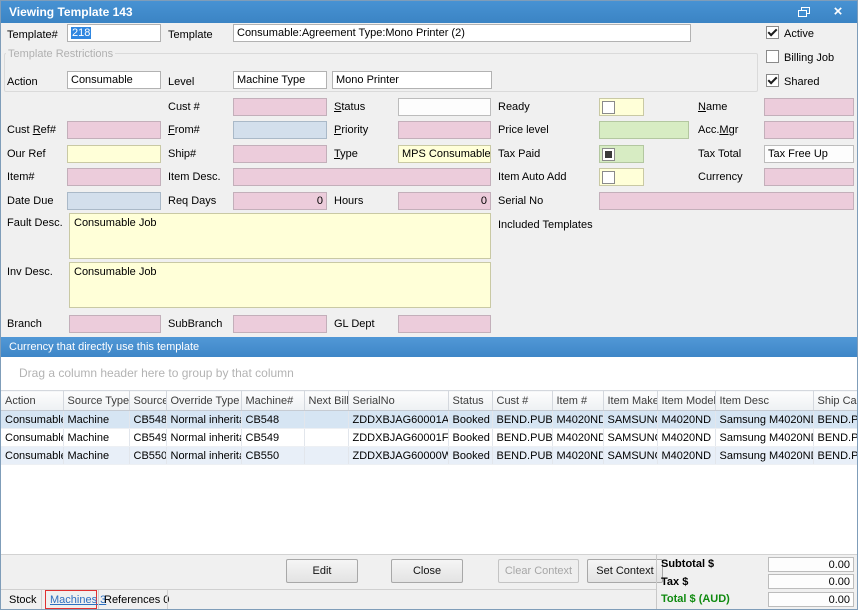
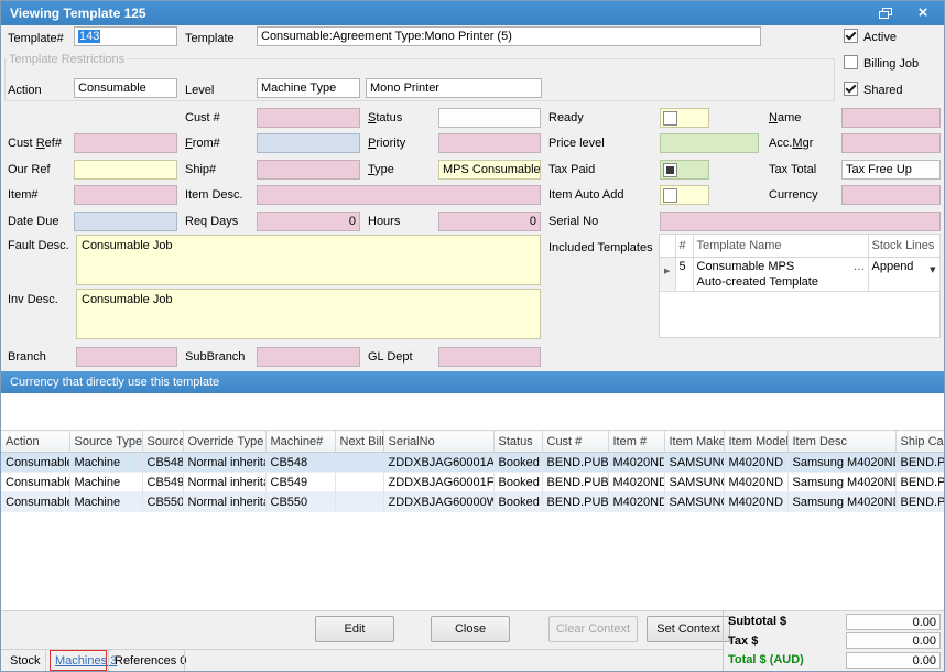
- Viewing Template 143
+ Viewing Template 125
  ×
  Template#
- 218
+ 143
  Template
- Consumable:Agreement Type:Mono Printer (2)
+ Consumable:Agreement Type:Mono Printer (5)
  Active
  Billing Job
  Shared
  Template Restrictions
  Action
  Consumable
  Level
  Machine Type
  Mono Printer
  Cust #
  Status
  Ready
  Name
  Cust Ref#
  From#
  Priority
  Price level
  Acc.Mgr
  Our Ref
  Ship#
  Type
  MPS Consumable
  Tax Paid
  Tax Total
  Tax Free Up
  Item#
  Item Desc.
  Item Auto Add
  Currency
  Date Due
  Req Days
  0
  Hours
  0
  Serial No
  Fault Desc.
  Consumable Job
  Inv Desc.
  Consumable Job
  Branch
  SubBranch
  GL Dept
  Included Templates
+ 	#	Template Name	Stock Lines
+ ▶	5	Consumable MPS … Auto-created Template	Append ▼
  Currency that directly use this template
- Drag a column header here to group by that column
  Action	Source Type	Source	Override Type	Machine#	Next Bil	SerialNo	Status	Cust #	Item #	Item Make	Item Mode	Item Desc	Ship Ca
  Consumabl	Machine	CB548	Normal inherit	CB548		ZDDXBJAG60001A	Booked	BEND.PUB	M4020ND	SAMSUN	M4020ND	Samsung M4020N	BEND.P
  Consumabl	Machine	CB549	Normal inherit	CB549		ZDDXBJAG60001F	Booked	BEND.PUB	M4020ND	SAMSUN	M4020ND	Samsung M4020N	BEND.P
  Consumabl	Machine	CB550	Normal inherit	CB550		ZDDXBJAG60000W	Booked	BEND.PUB	M4020ND	SAMSUN	M4020ND	Samsung M4020N	BEND.P
  Edit
  Close
  Clear Context
  Set Context
  Subtotal $
  0.00
  Tax $
  0.00
  Total $ (AUD)
  0.00
  Stock
  Machines 3
  References
